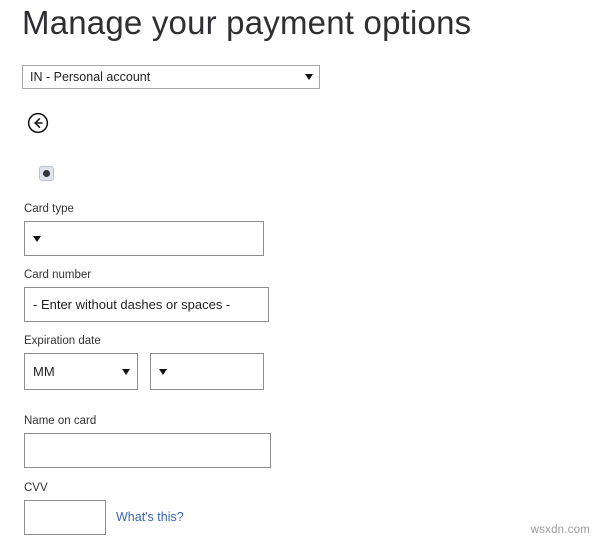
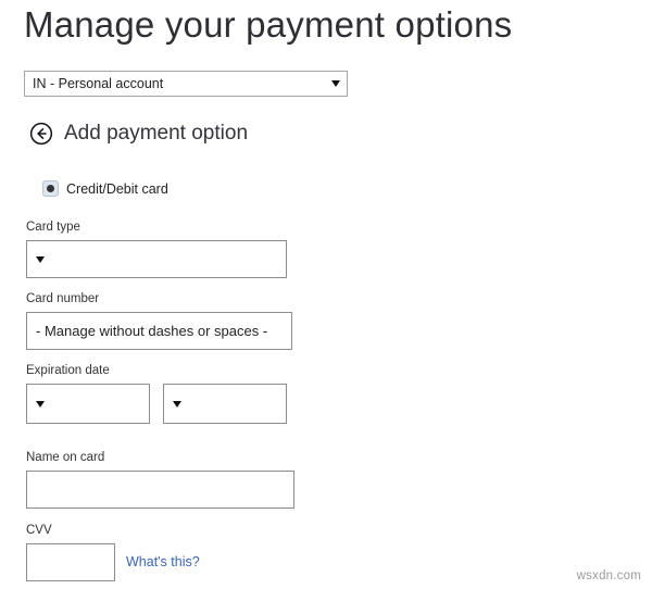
  Manage your payment options
  IN - Personal account
+ Add payment option
+ Credit/Debit card
  Card type
  Card number
- - Enter without dashes or spaces -
+ - Manage without dashes or spaces -
  Expiration date
- MM
  Name on card
  CVV
  What's this?
  wsxdn.com
